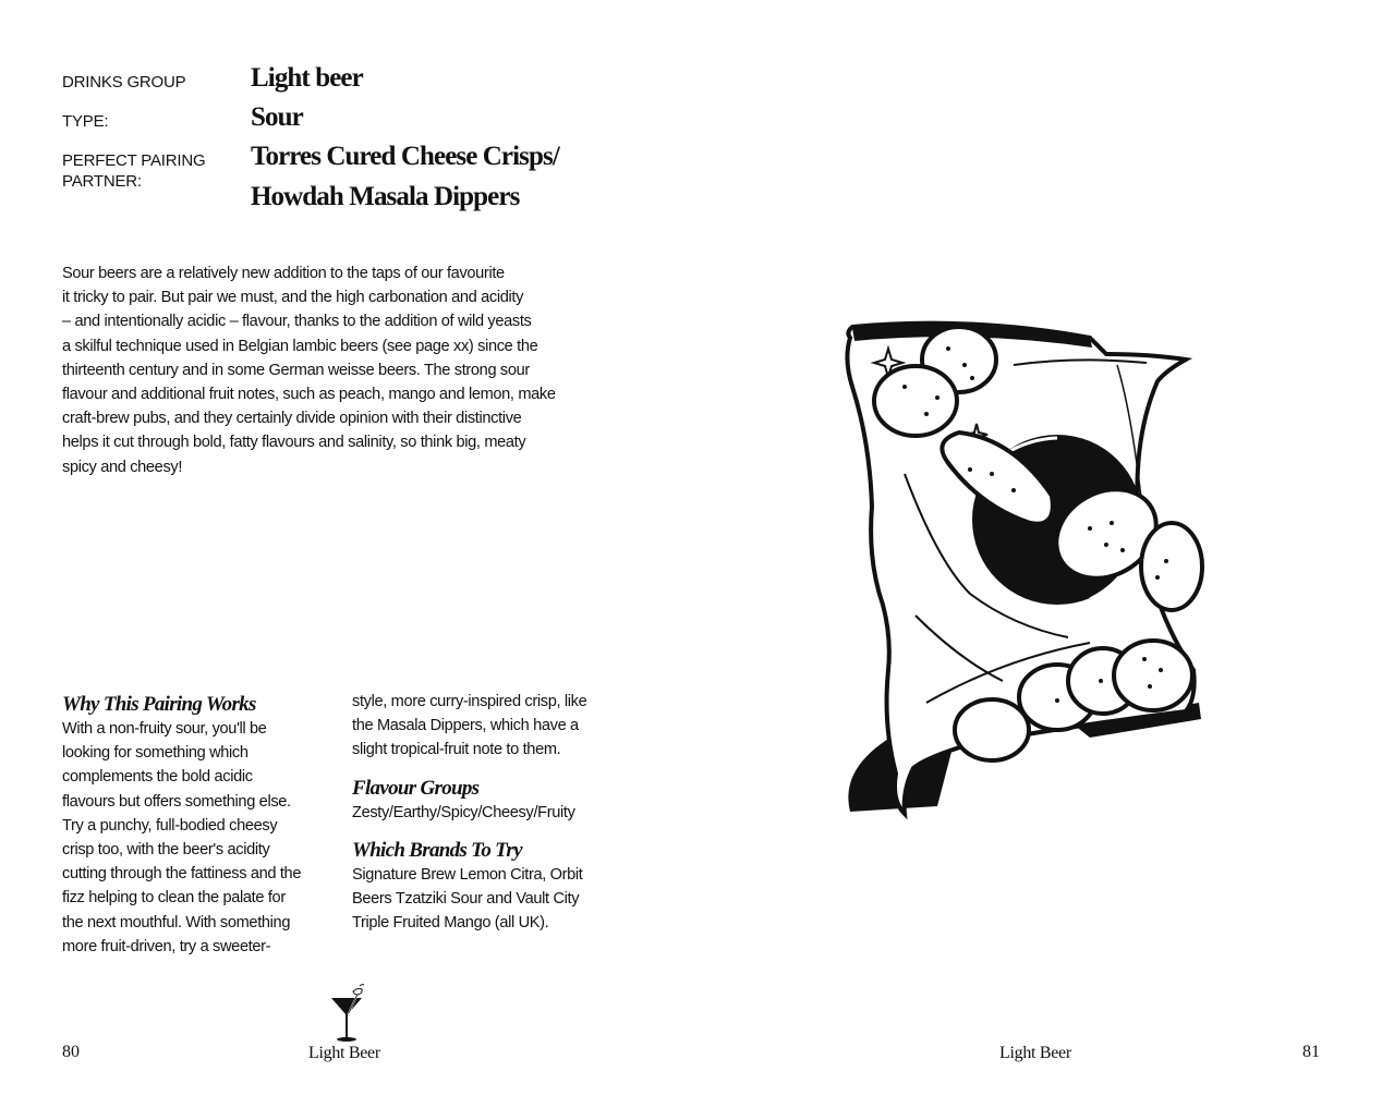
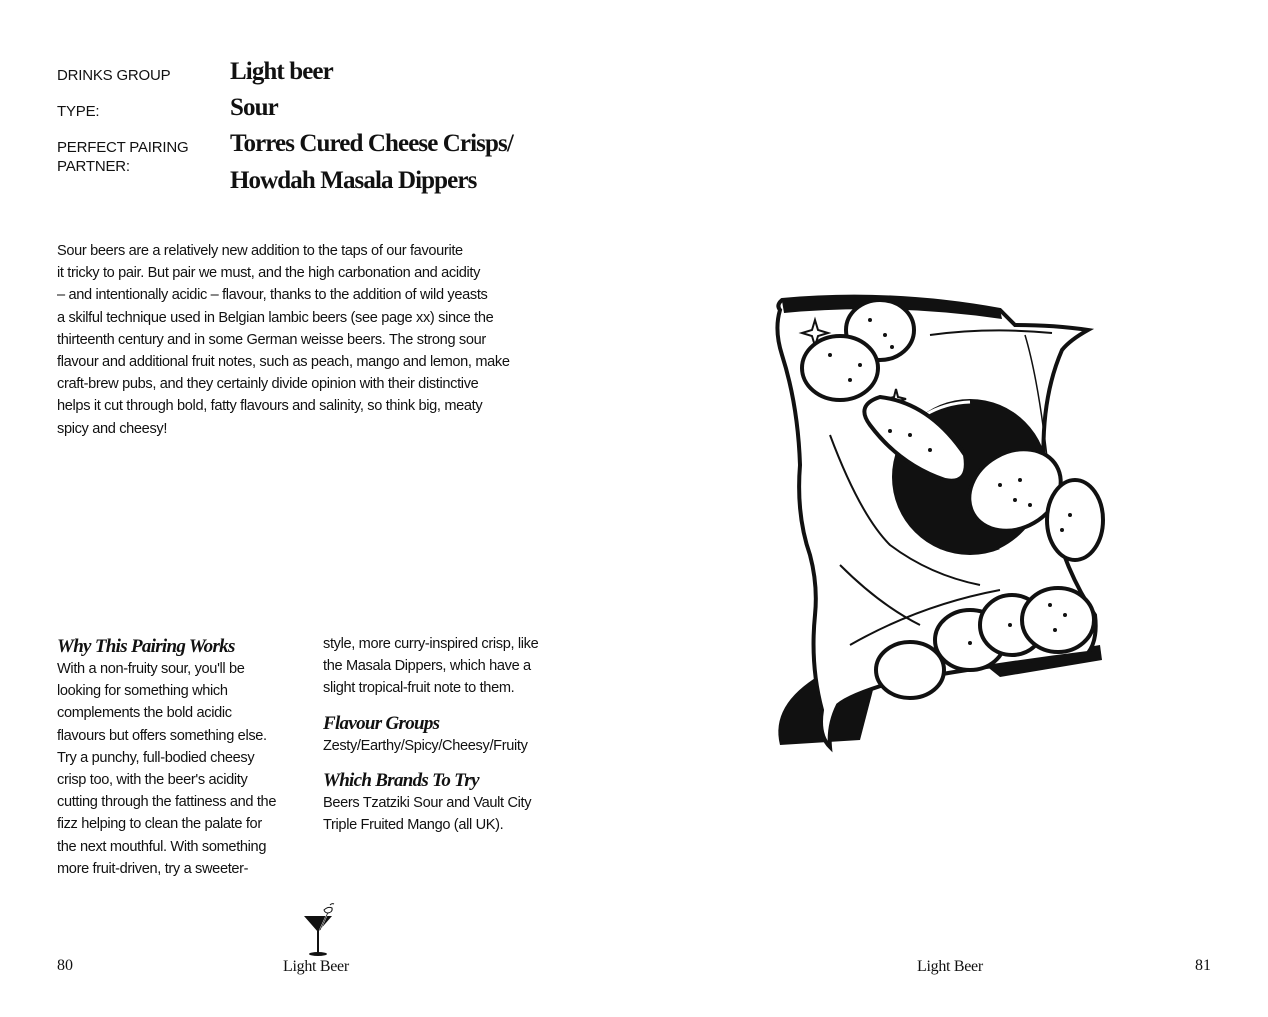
  DRINKS GROUP
  Light beer
  TYPE:
  Sour
  PERFECT PAIRING
  PARTNER:
  Torres Cured Cheese Crisps/
  Howdah Masala Dippers
  Sour beers are a relatively new addition to the taps of our favourite
  it tricky to pair. But pair we must, and the high carbonation and acidity
  – and intentionally acidic – flavour, thanks to the addition of wild yeasts
  a skilful technique used in Belgian lambic beers (see page xx) since the
  thirteenth century and in some German weisse beers. The strong sour
  flavour and additional fruit notes, such as peach, mango and lemon, make
  craft-brew pubs, and they certainly divide opinion with their distinctive
  helps it cut through bold, fatty flavours and salinity, so think big, meaty
  spicy and cheesy!
  Why This Pairing Works
  With a non-fruity sour, you'll be
  looking for something which
  complements the bold acidic
  flavours but offers something else.
  Try a punchy, full-bodied cheesy
  crisp too, with the beer's acidity
  cutting through the fattiness and the
  fizz helping to clean the palate for
  the next mouthful. With something
  more fruit-driven, try a sweeter-
  style, more curry-inspired crisp, like
  the Masala Dippers, which have a
  slight tropical-fruit note to them.
  Flavour Groups
  Zesty/Earthy/Spicy/Cheesy/Fruity
  Which Brands To Try
- Signature Brew Lemon Citra, Orbit
  Beers Tzatziki Sour and Vault City
  Triple Fruited Mango (all UK).
  80
  Light Beer
  Light Beer
  81
